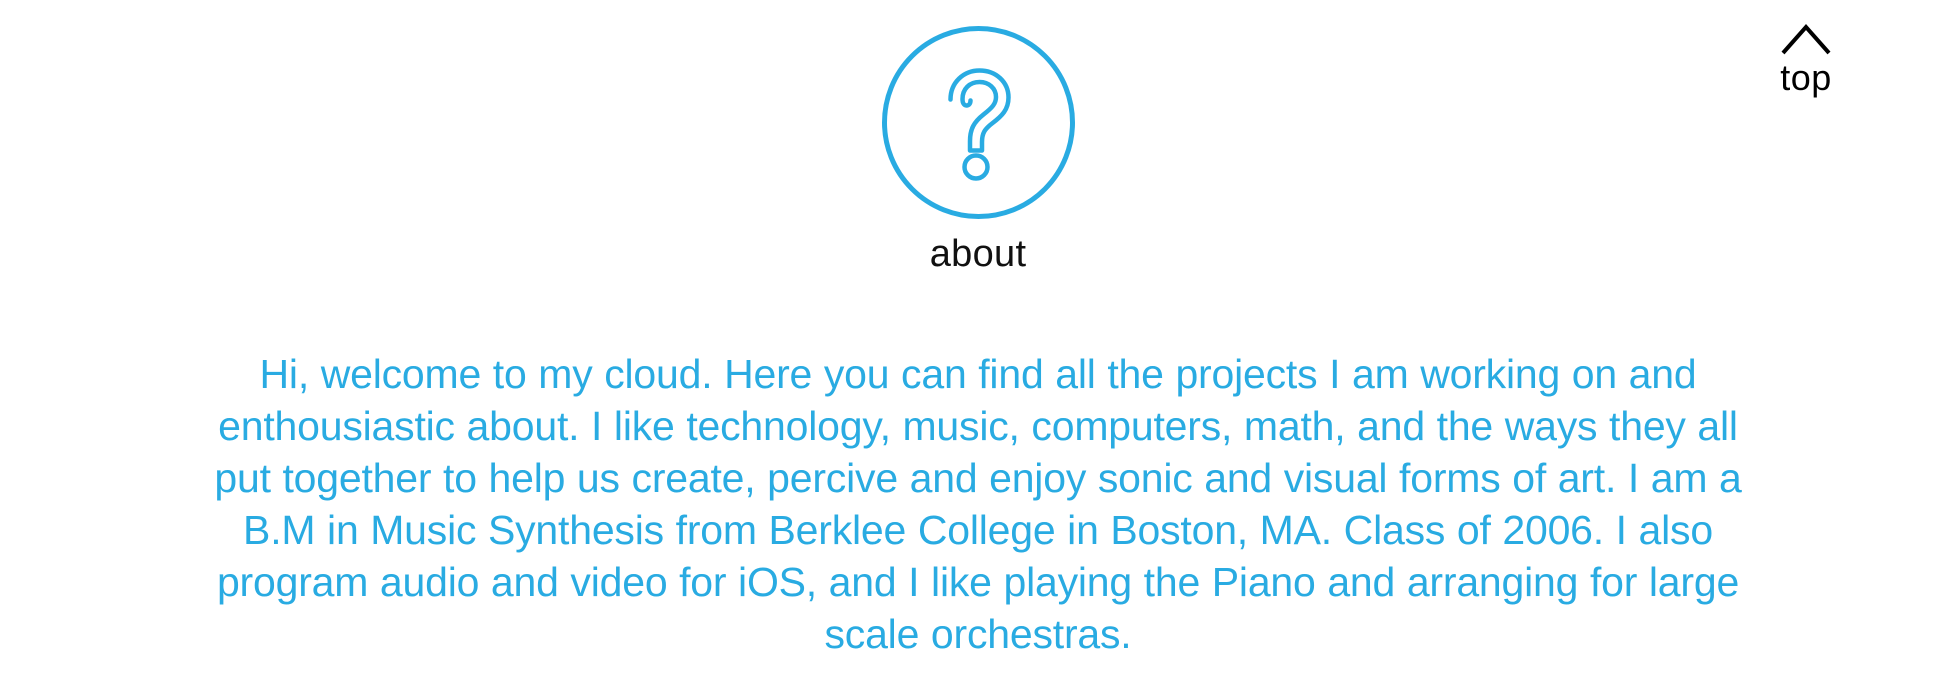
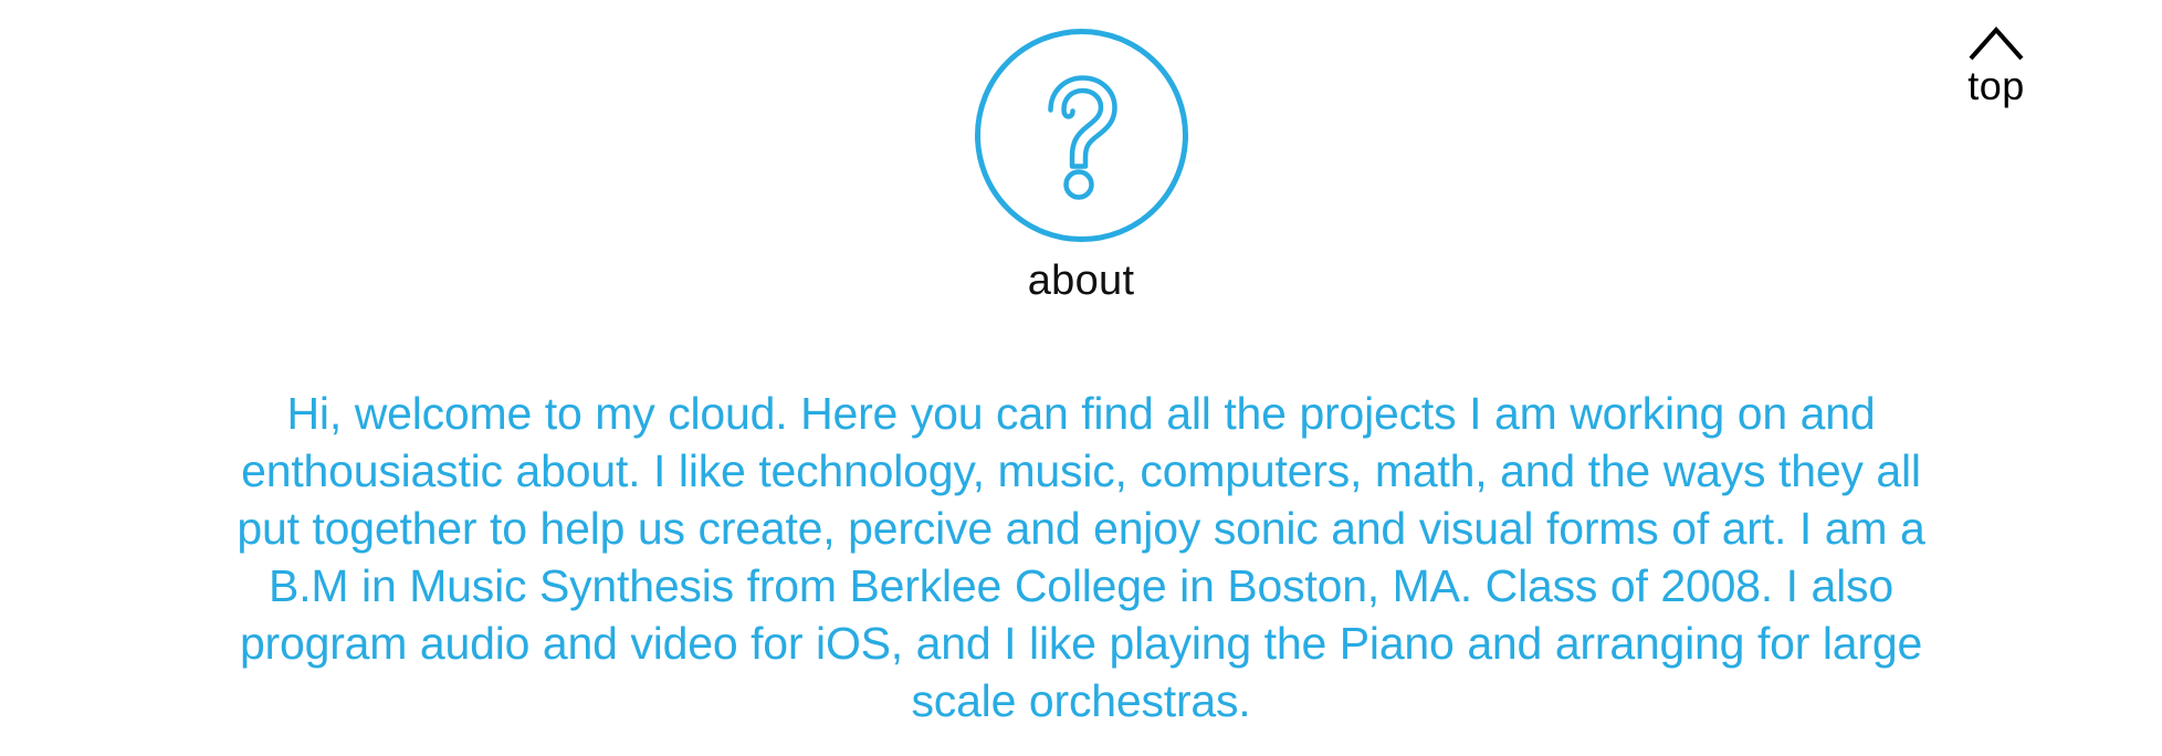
  top
  about
- Hi, welcome to my cloud. Here you can find all the projects I am working on and enthousiastic about. I like technology, music, computers, math, and the ways they all put together to help us create, percive and enjoy sonic and visual forms of art. I am a B.M in Music Synthesis from Berklee College in Boston, MA. Class of 2006. I also program audio and video for iOS, and I like playing the Piano and arranging for large scale orchestras.
+ Hi, welcome to my cloud. Here you can find all the projects I am working on and enthousiastic about. I like technology, music, computers, math, and the ways they all put together to help us create, percive and enjoy sonic and visual forms of art. I am a B.M in Music Synthesis from Berklee College in Boston, MA. Class of 2008. I also program audio and video for iOS, and I like playing the Piano and arranging for large scale orchestras.
